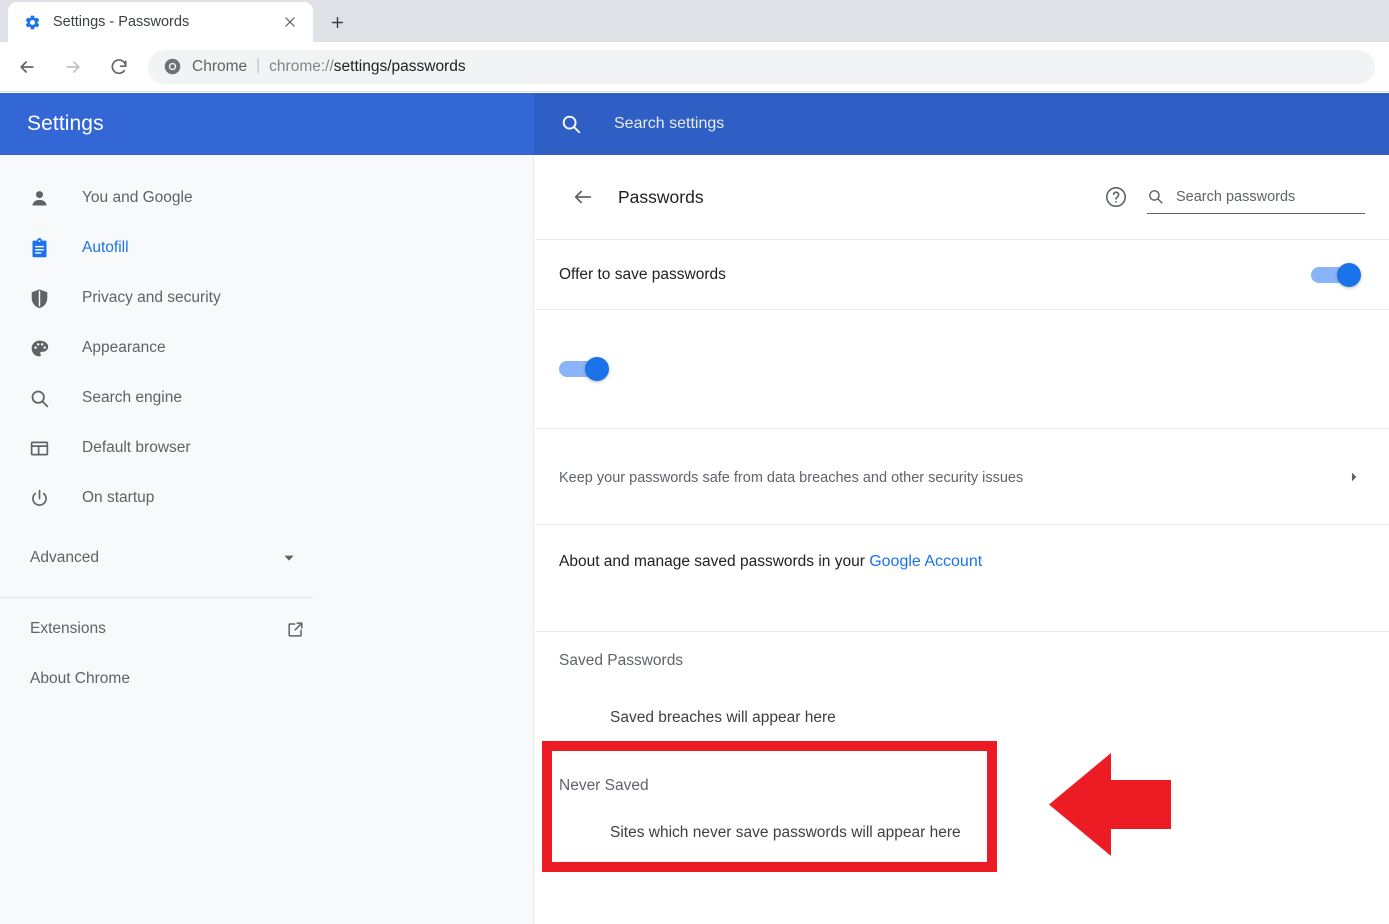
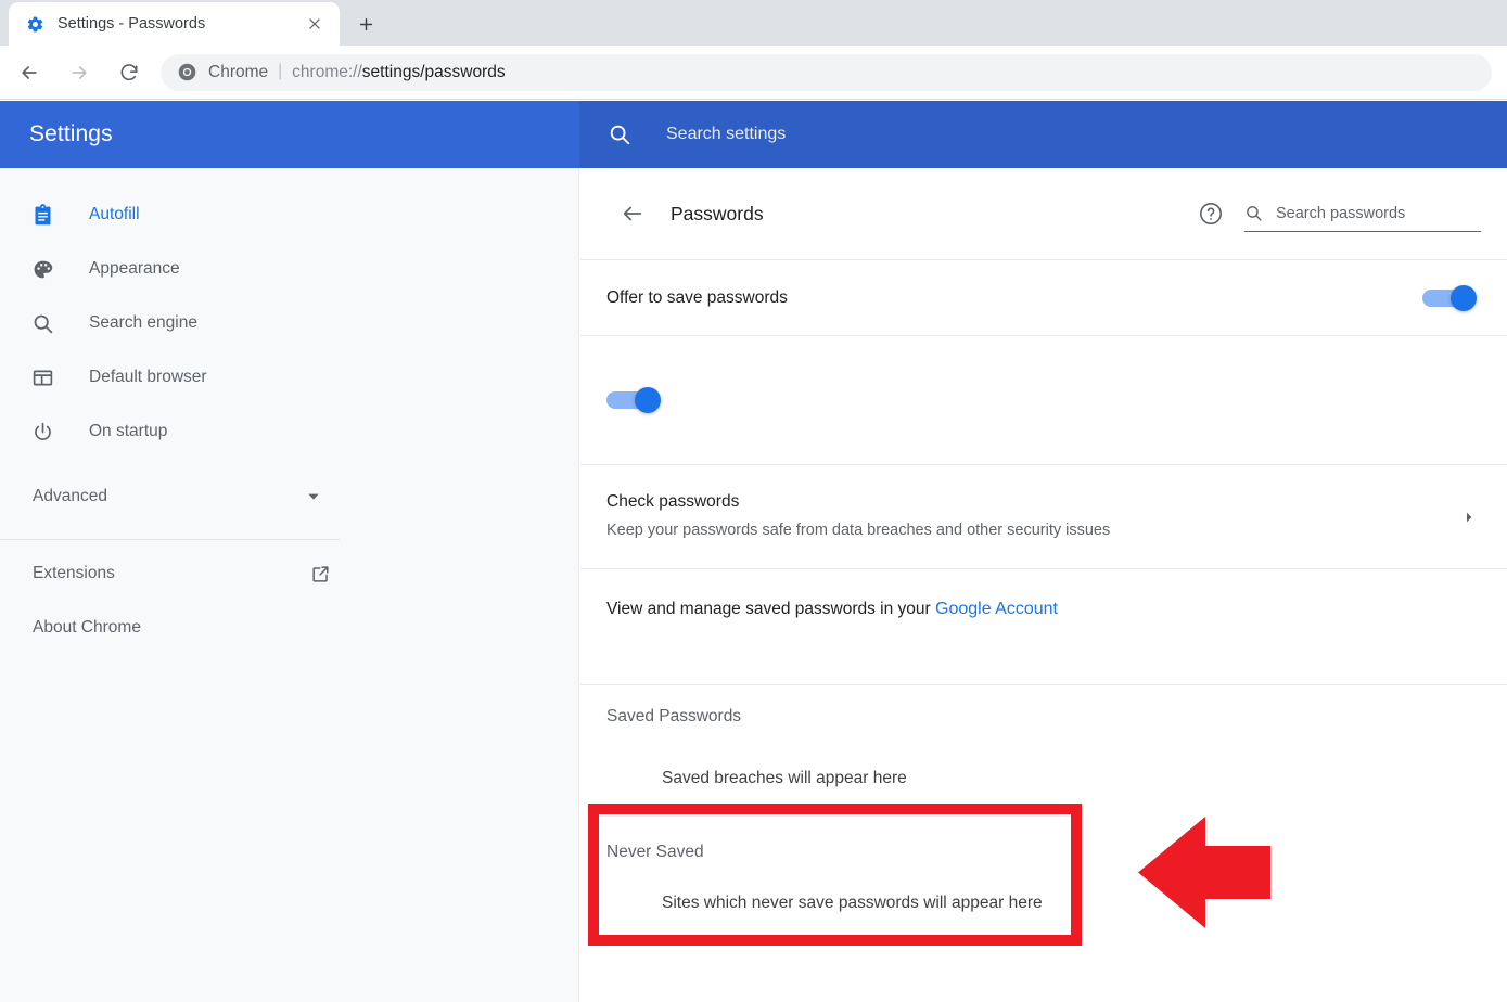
  Settings - Passwords
  Chrome
  |
  chrome://
  settings/passwords
  Settings
  Search settings
- You and Google
  Autofill
- Privacy and security
  Appearance
  Search engine
  Default browser
  On startup
  Advanced
  Extensions
  About Chrome
  Passwords
  Search passwords
  Offer to save passwords
+ Check passwords
  Keep your passwords safe from data breaches and other security issues
- About and manage saved passwords in your Google Account
+ View and manage saved passwords in your Google Account
  Saved Passwords
  Saved breaches will appear here
  Never Saved
  Sites which never save passwords will appear here
